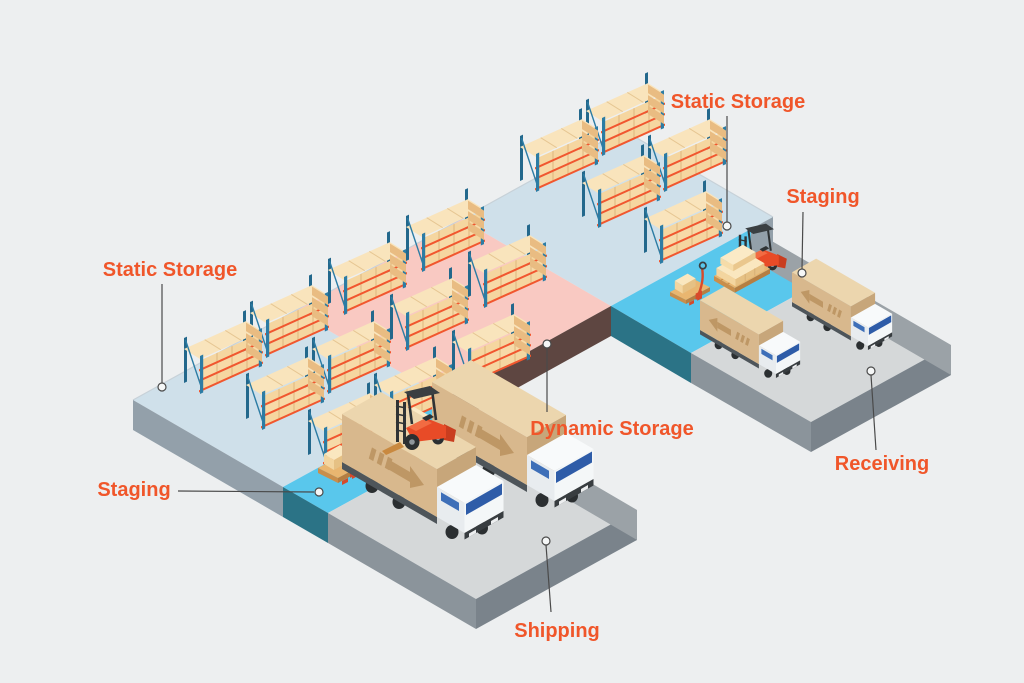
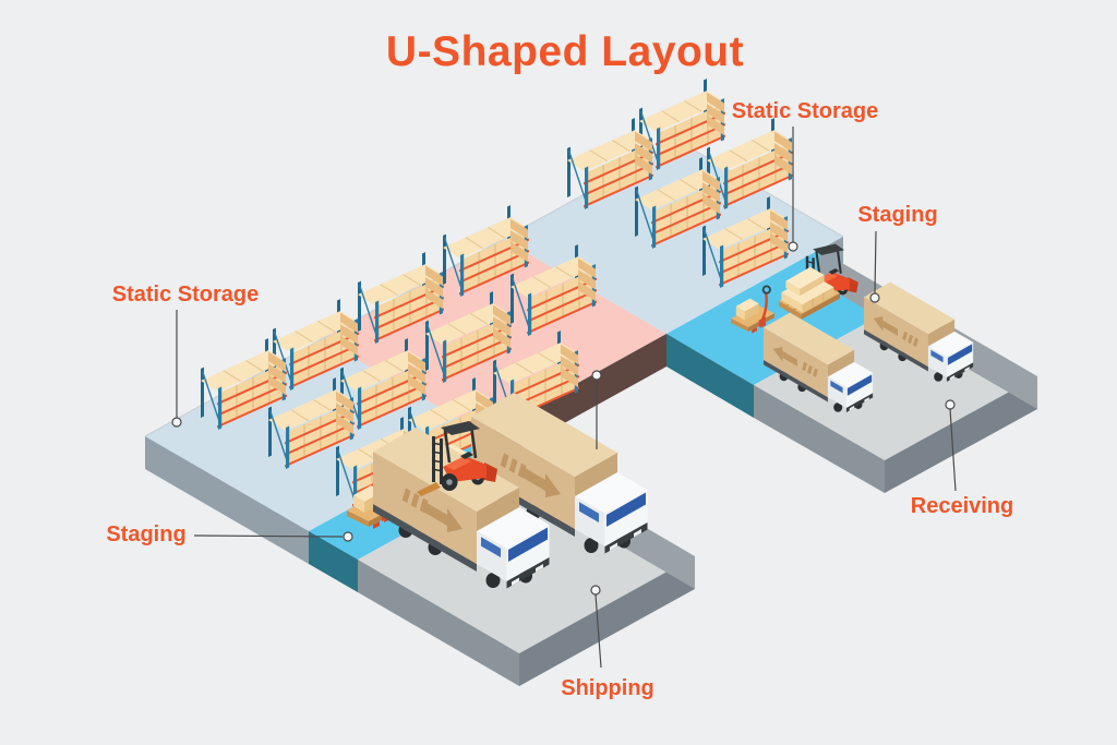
+ U-Shaped Layout
  Static Storage
  Staging
  Static Storage
  Staging
- Dynamic Storage
  Receiving
  Shipping
